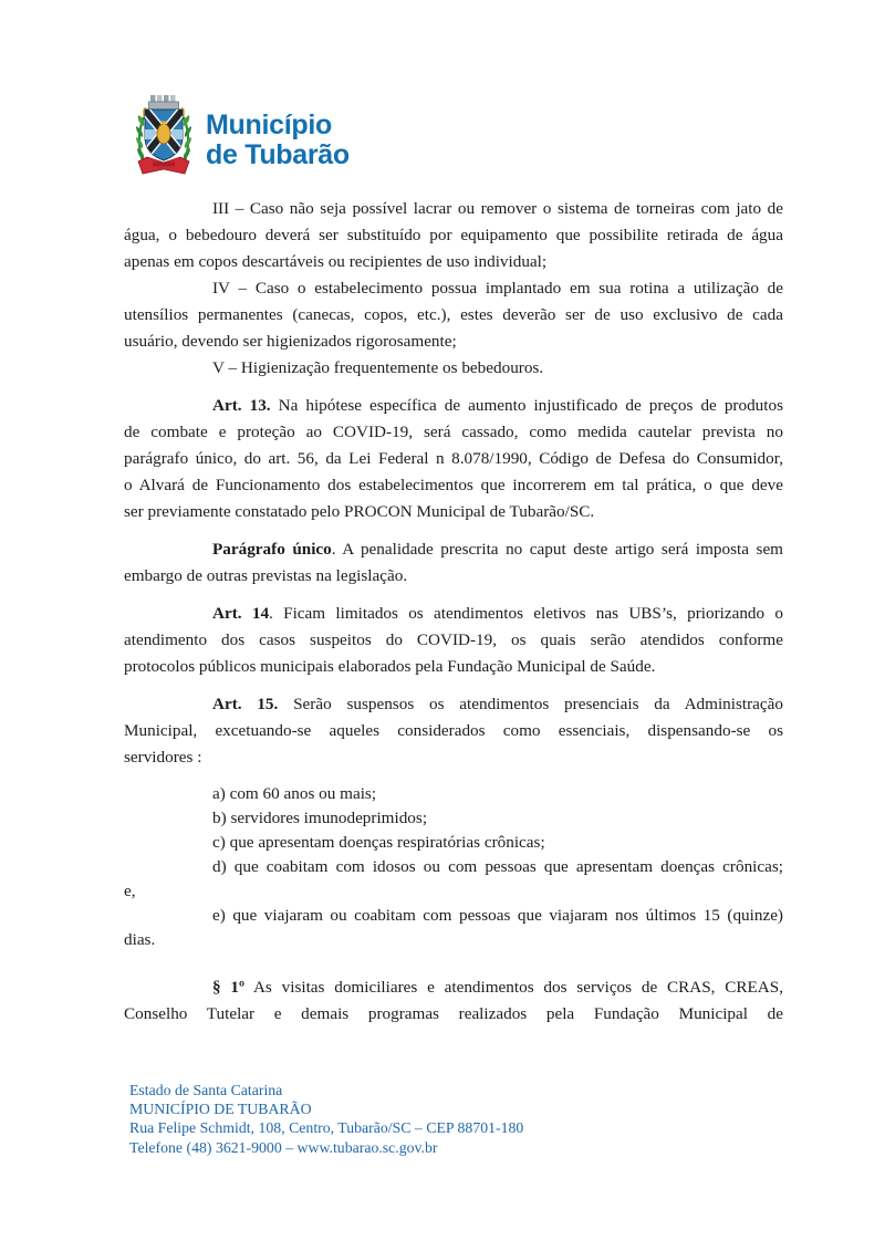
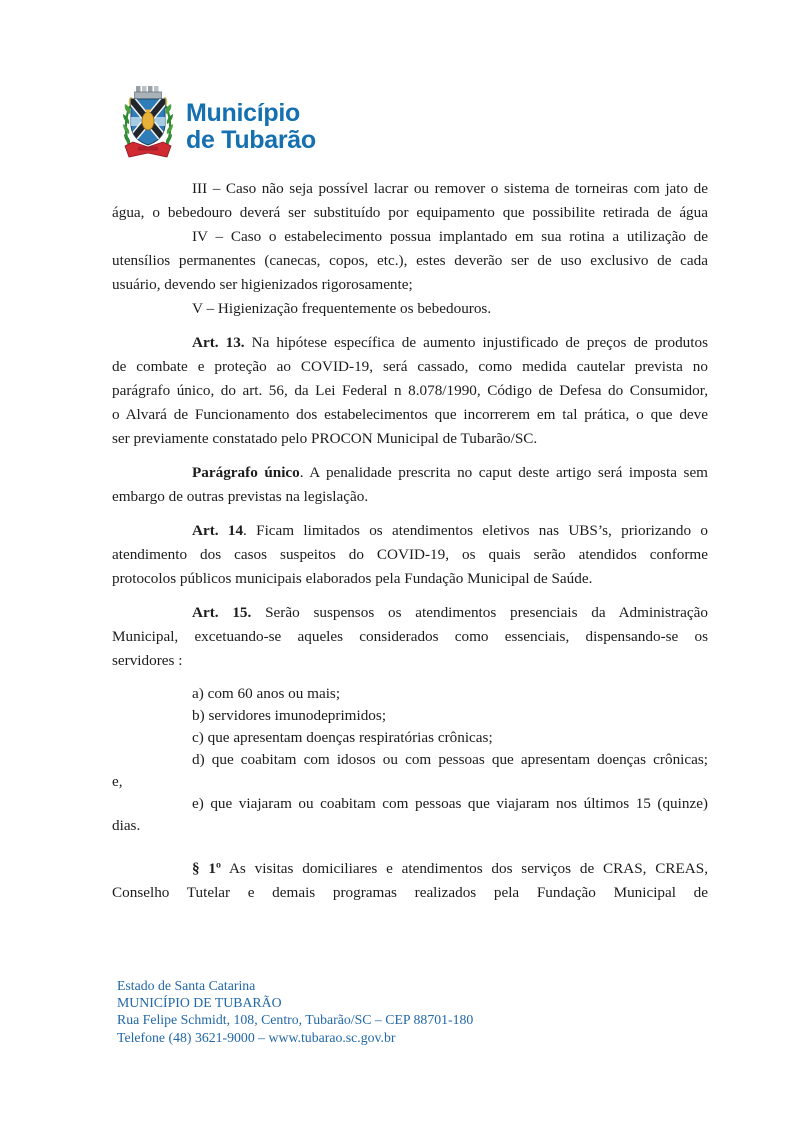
  Município
  de Tubarão
  III – Caso não seja possível lacrar ou remover o sistema de torneiras com jato de
  água, o bebedouro deverá ser substituído por equipamento que possibilite retirada de água
- apenas em copos descartáveis ou recipientes de uso individual;
  IV – Caso o estabelecimento possua implantado em sua rotina a utilização de
  utensílios permanentes (canecas, copos, etc.), estes deverão ser de uso exclusivo de cada
  usuário, devendo ser higienizados rigorosamente;
  V – Higienização frequentemente os bebedouros.
  Art. 13. Na hipótese específica de aumento injustificado de preços de produtos
  de combate e proteção ao COVID-19, será cassado, como medida cautelar prevista no
  parágrafo único, do art. 56, da Lei Federal n 8.078/1990, Código de Defesa do Consumidor,
  o Alvará de Funcionamento dos estabelecimentos que incorrerem em tal prática, o que deve
  ser previamente constatado pelo PROCON Municipal de Tubarão/SC.
  Parágrafo único. A penalidade prescrita no caput deste artigo será imposta sem
  embargo de outras previstas na legislação.
  Art. 14. Ficam limitados os atendimentos eletivos nas UBS’s, priorizando o
  atendimento dos casos suspeitos do COVID-19, os quais serão atendidos conforme
  protocolos públicos municipais elaborados pela Fundação Municipal de Saúde.
  Art. 15. Serão suspensos os atendimentos presenciais da Administração
  Municipal, excetuando-se aqueles considerados como essenciais, dispensando-se os
  servidores :
  a) com 60 anos ou mais;
  b) servidores imunodeprimidos;
  c) que apresentam doenças respiratórias crônicas;
  d) que coabitam com idosos ou com pessoas que apresentam doenças crônicas;
  e,
  e) que viajaram ou coabitam com pessoas que viajaram nos últimos 15 (quinze)
  dias.
  § 1º As visitas domiciliares e atendimentos dos serviços de CRAS, CREAS,
  Conselho Tutelar e demais programas realizados pela Fundação Municipal de
  Estado de Santa Catarina
  MUNICÍPIO DE TUBARÃO
  Rua Felipe Schmidt, 108, Centro, Tubarão/SC – CEP 88701-180
  Telefone (48) 3621-9000 – www.tubarao.sc.gov.br
